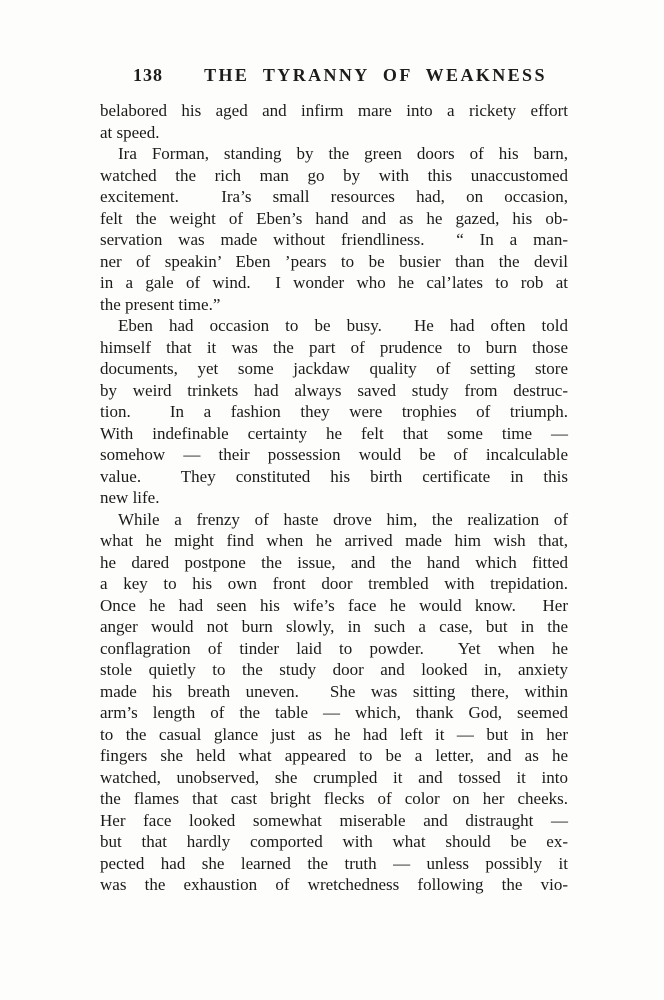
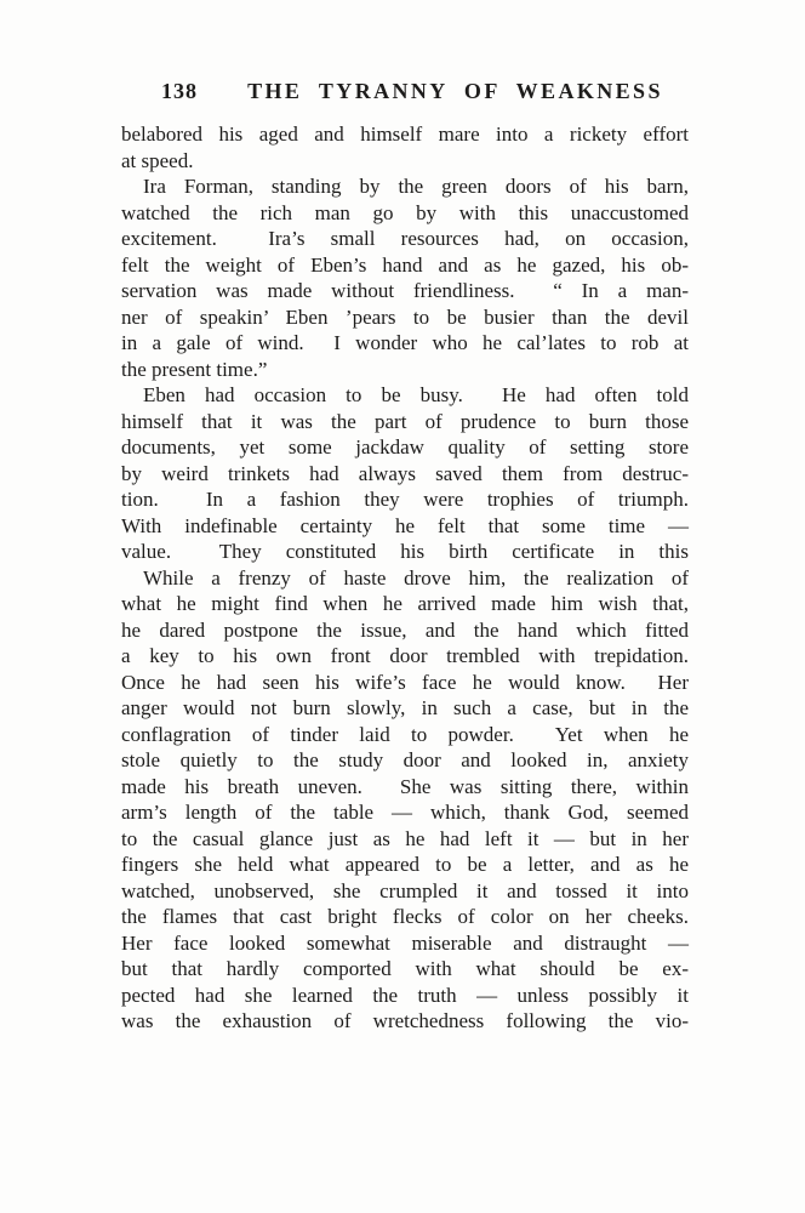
  138
  THE TYRANNY OF WEAKNESS
- belabored his aged and infirm mare into a rickety effort
+ belabored his aged and himself mare into a rickety effort
  at speed.
  Ira Forman, standing by the green doors of his barn,
  watched the rich man go by with this unaccustomed
  excitement. Ira’s small resources had, on occasion,
  felt the weight of Eben’s hand and as he gazed, his ob-
  servation was made without friendliness. “ In a man-
  ner of speakin’ Eben ’pears to be busier than the devil
  in a gale of wind. I wonder who he cal’lates to rob at
  the present time.”
  Eben had occasion to be busy. He had often told
  himself that it was the part of prudence to burn those
  documents, yet some jackdaw quality of setting store
- by weird trinkets had always saved study from destruc-
+ by weird trinkets had always saved them from destruc-
  tion. In a fashion they were trophies of triumph.
  With indefinable certainty he felt that some time —
- somehow — their possession would be of incalculable
  value. They constituted his birth certificate in this
- new life.
  While a frenzy of haste drove him, the realization of
  what he might find when he arrived made him wish that,
  he dared postpone the issue, and the hand which fitted
  a key to his own front door trembled with trepidation.
  Once he had seen his wife’s face he would know. Her
  anger would not burn slowly, in such a case, but in the
  conflagration of tinder laid to powder. Yet when he
  stole quietly to the study door and looked in, anxiety
  made his breath uneven. She was sitting there, within
  arm’s length of the table — which, thank God, seemed
  to the casual glance just as he had left it — but in her
  fingers she held what appeared to be a letter, and as he
  watched, unobserved, she crumpled it and tossed it into
  the flames that cast bright flecks of color on her cheeks.
  Her face looked somewhat miserable and distraught —
  but that hardly comported with what should be ex-
  pected had she learned the truth — unless possibly it
  was the exhaustion of wretchedness following the vio-
